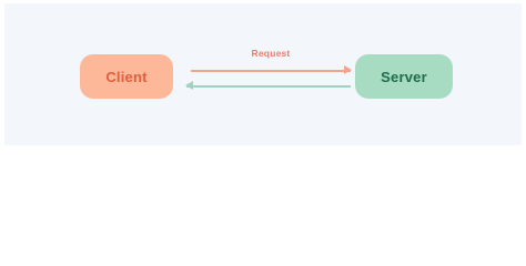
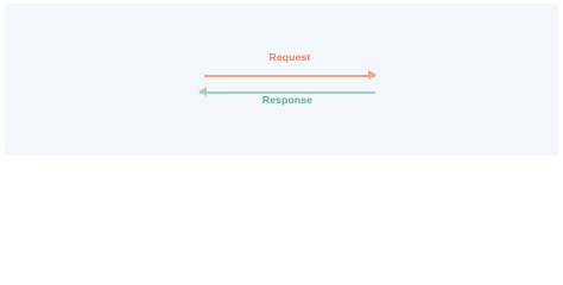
- Client
- Server
  Request
+ Response
